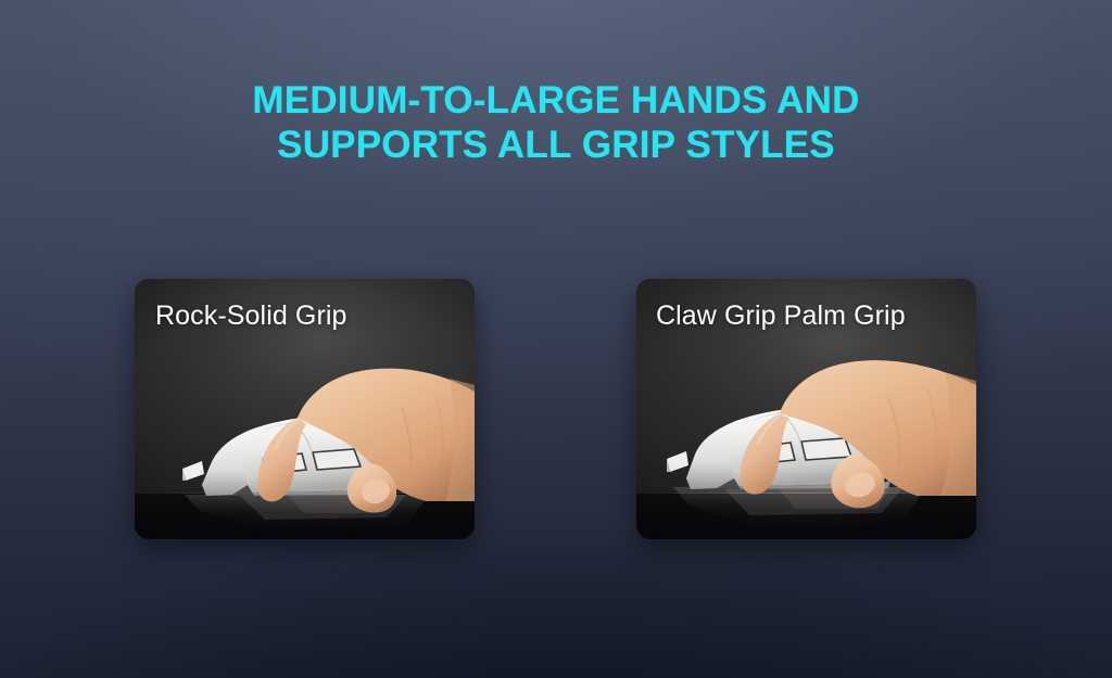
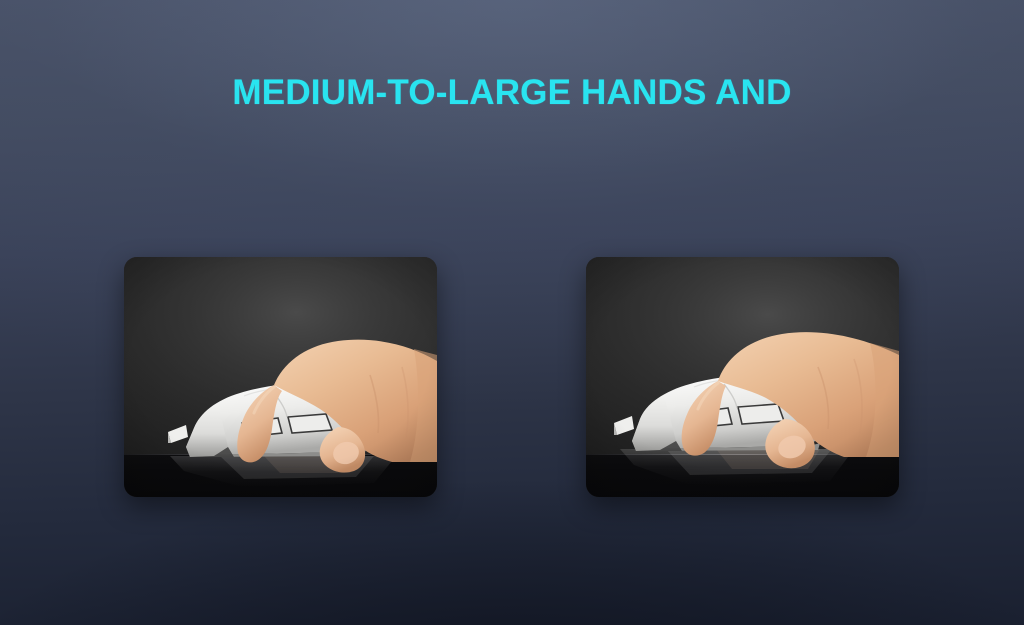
  MEDIUM-TO-LARGE HANDS AND
- SUPPORTS ALL GRIP STYLES
- Rock-Solid Grip
- Claw Grip Palm Grip
